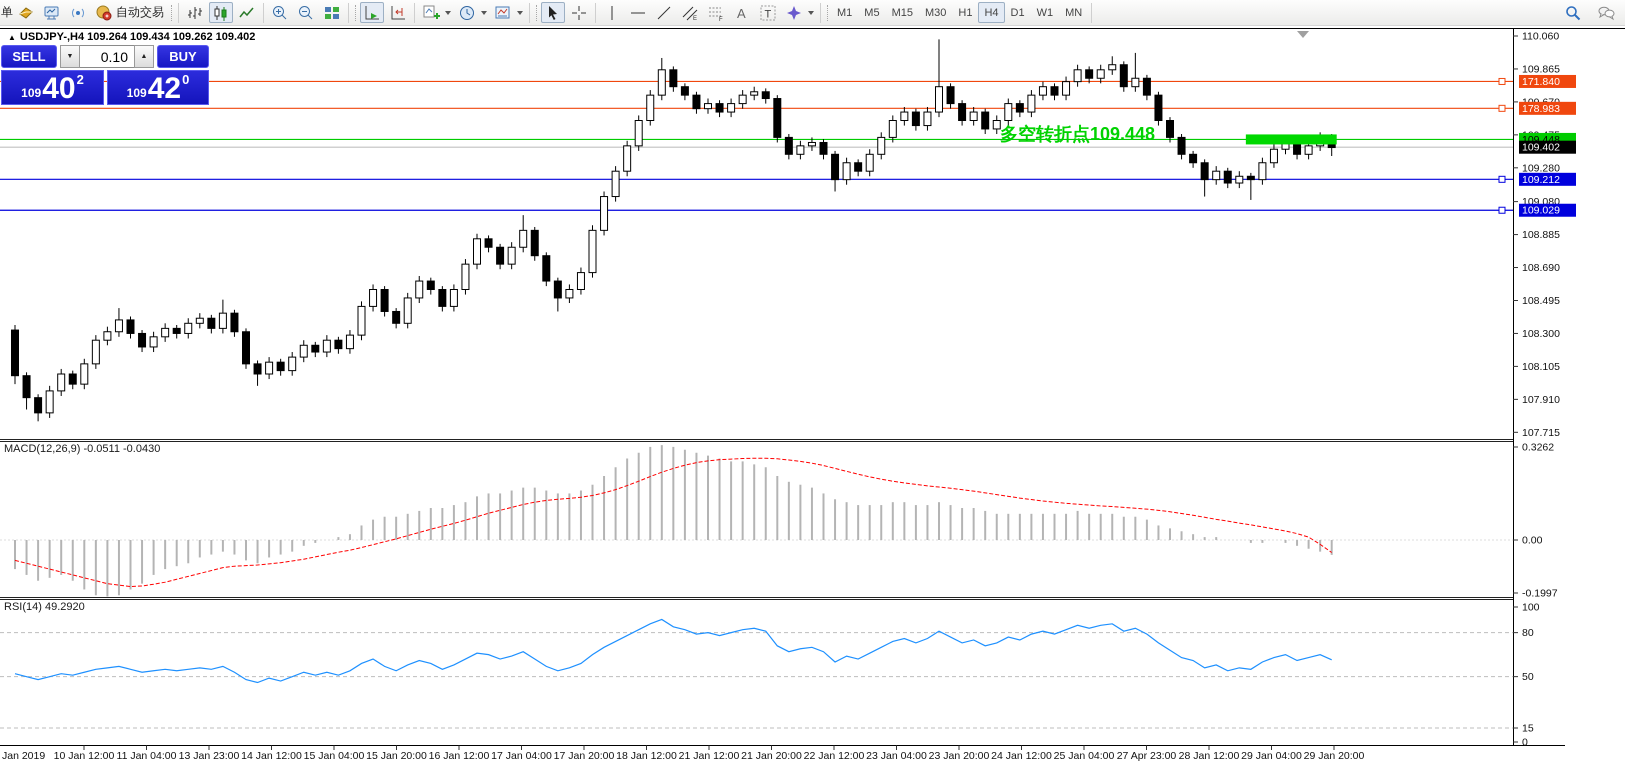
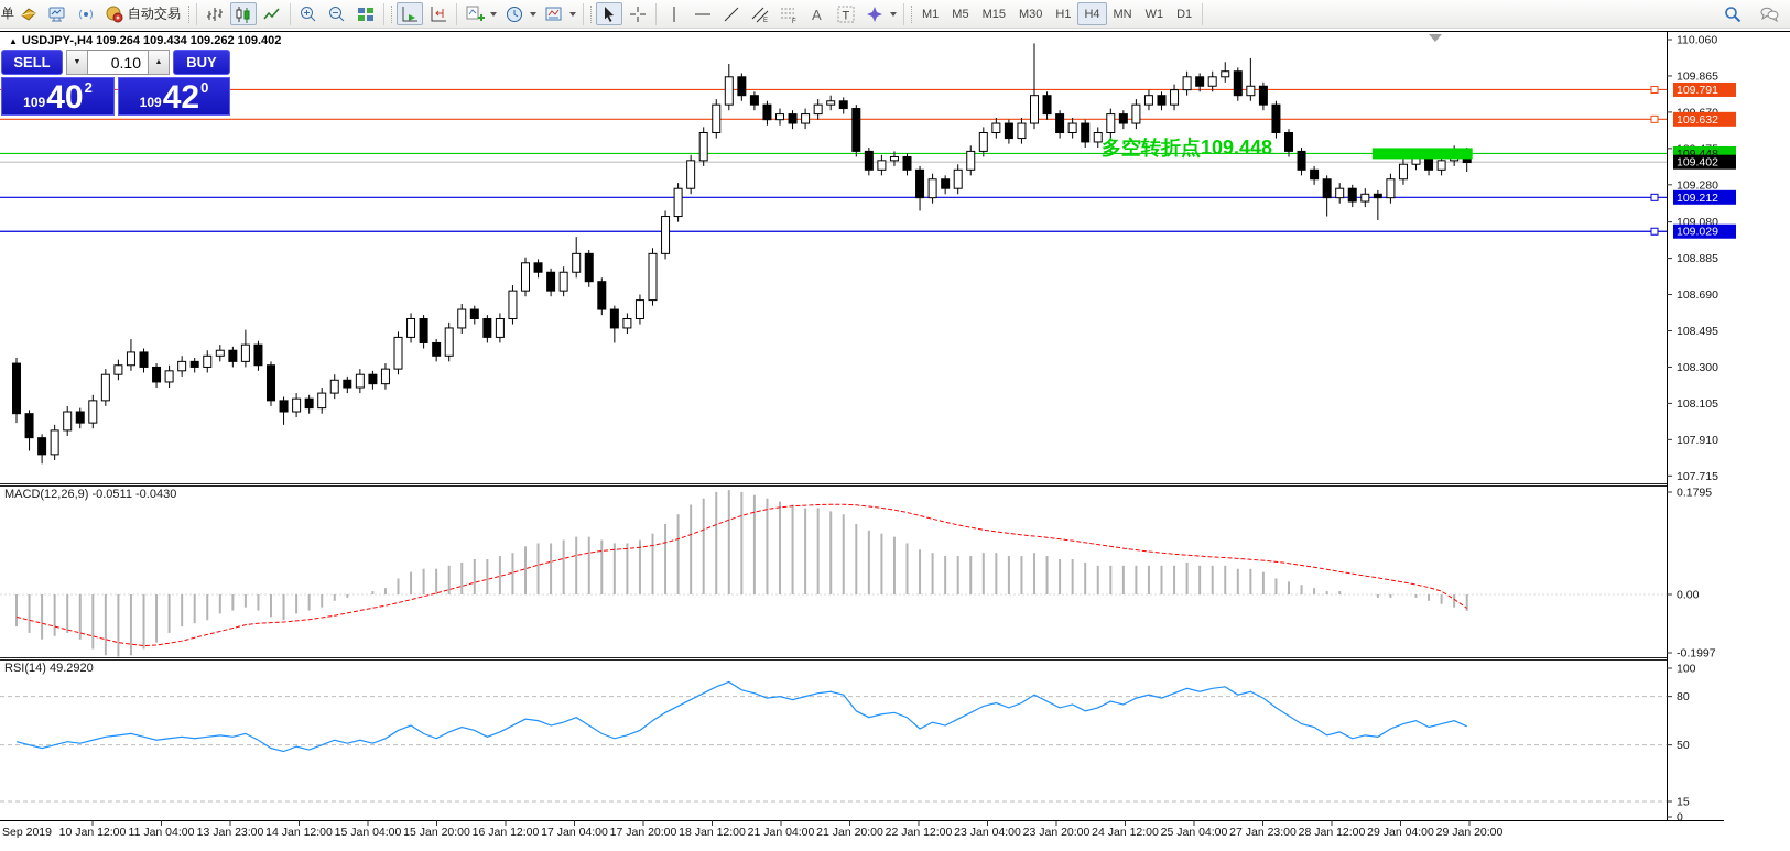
  单
  自动交易
  A
  T
  M1
  M5
  M15
  M30
  H1
  H4
- D1
+ MN
  W1
- MN
+ D1
  110.060
  109.865
  109.280
  109.080
  108.885
  108.690
  108.495
  108.300
  108.105
  107.910
  107.715
- 171.840
+ 109.791
- 178.983
+ 109.632
  109.448
  109.402
  109.212
  109.029
- 0.3262
+ 0.1795
  0.00
  -0.1997
  100
  80
  50
  15
  0
- Jan 2019
+ Sep 2019
  10 Jan 12:00
  11 Jan 04:00
  13 Jan 23:00
  14 Jan 12:00
  15 Jan 04:00
  15 Jan 20:00
  16 Jan 12:00
  17 Jan 04:00
  17 Jan 20:00
  18 Jan 12:00
- 21 Jan 12:00
+ 21 Jan 04:00
  21 Jan 20:00
  22 Jan 12:00
  23 Jan 04:00
  23 Jan 20:00
  24 Jan 12:00
  25 Jan 04:00
- 27 Apr 23:00
+ 27 Jan 23:00
  28 Jan 12:00
  29 Jan 04:00
  29 Jan 20:00
  ▲ USDJPY-,H4 109.264 109.434 109.262 109.402
  多空转折点109.448
  MACD(12,26,9) -0.0511 -0.0430
  RSI(14) 49.2920
  SELL
  0.10
  BUY
  109
  40
  2
  109
  42
  0
